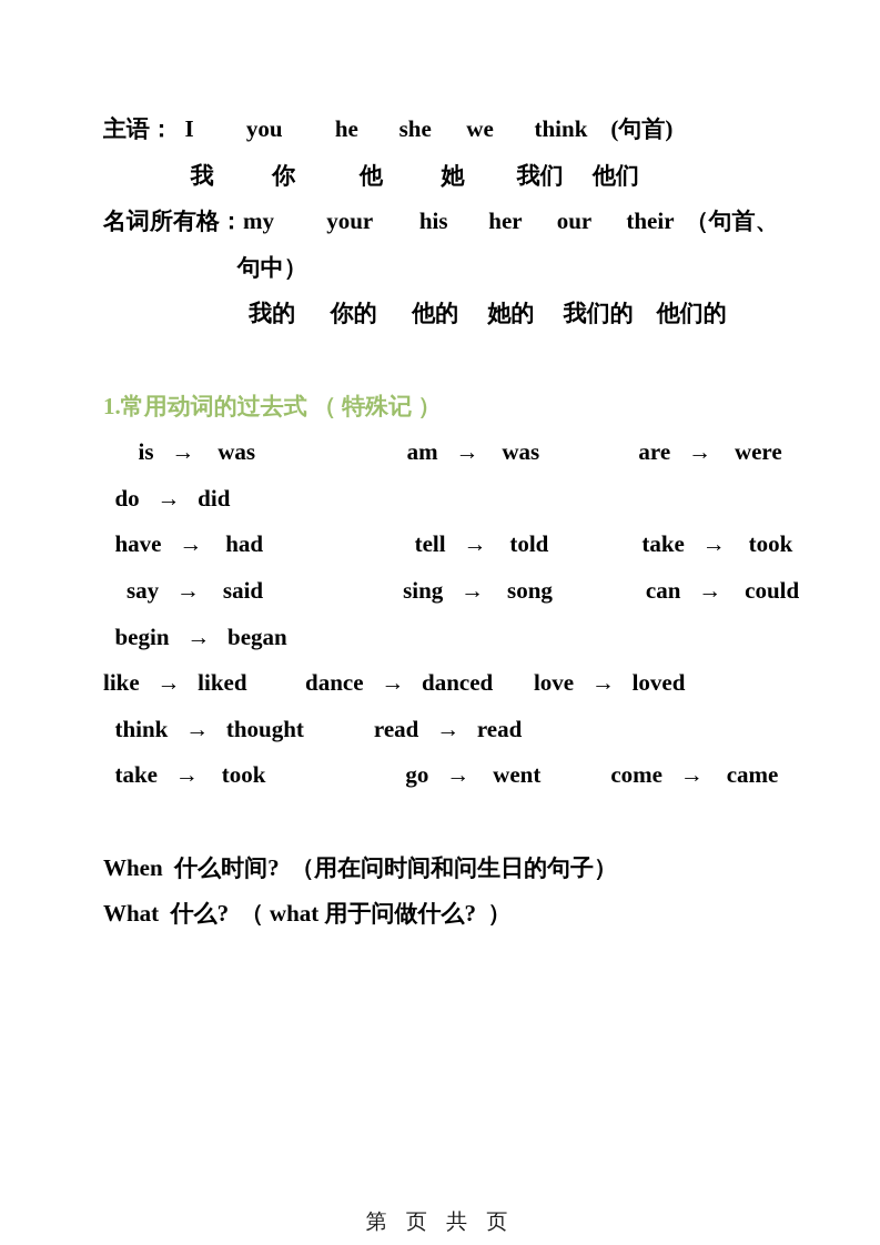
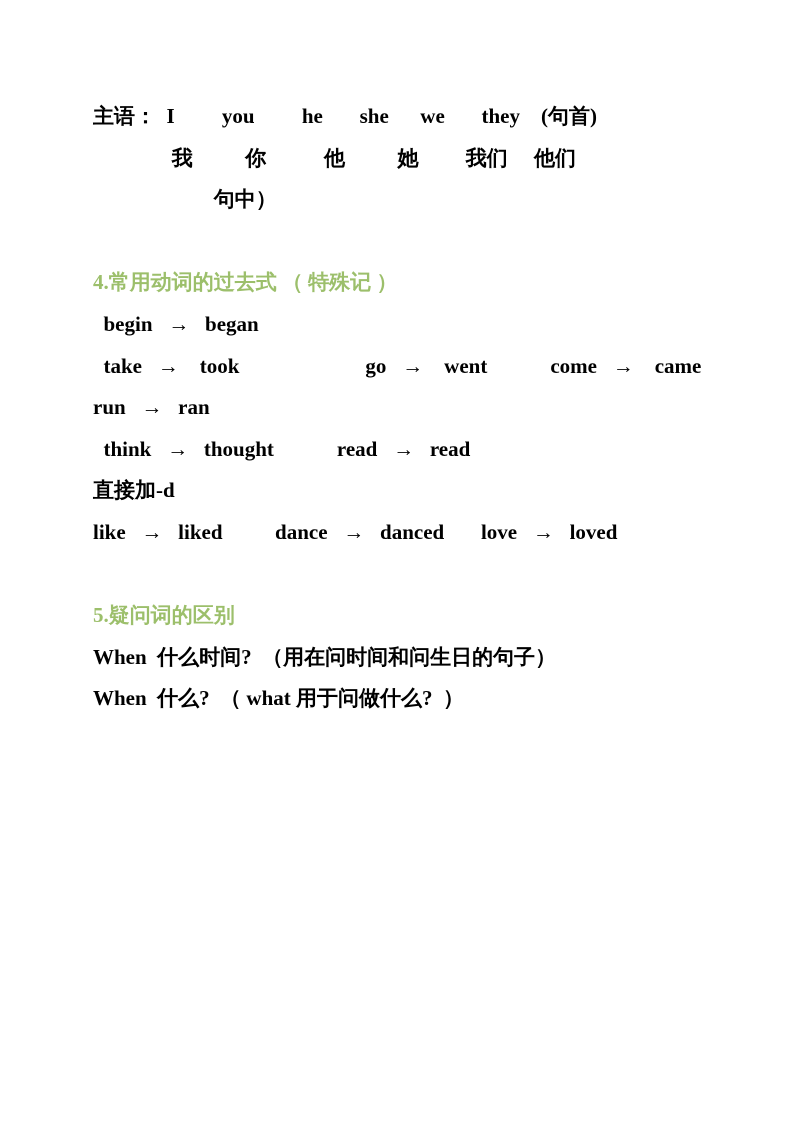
- 主语： I you he she we think (句首)
+ 主语： I you he she we they (句首)
  我 你 他 她 我们 他们
- 名词所有格：my your his her our their （句首、
  句中）
- 我的 你的 他的 她的 我们的 他们的
- 1.常用动词的过去式 （ 特殊记 ）
+ 4.常用动词的过去式 （ 特殊记 ）
- is → was am → was are → were
- do → did
- have → had tell → told take → took
- say → said sing → song can → could
  begin → began
- like → liked dance → danced love → loved
+ take → took go → went come → came
+ run → ran
  think → thought read → read
+ 直接加-d
- take → took go → went come → came
+ like → liked dance → danced love → loved
+ 5.疑问词的区别
  When 什么时间? （用在问时间和问生日的句子）
- What 什么? （ what 用于问做什么? ）
+ When 什么? （ what 用于问做什么? ）
- 第 页 共 页
